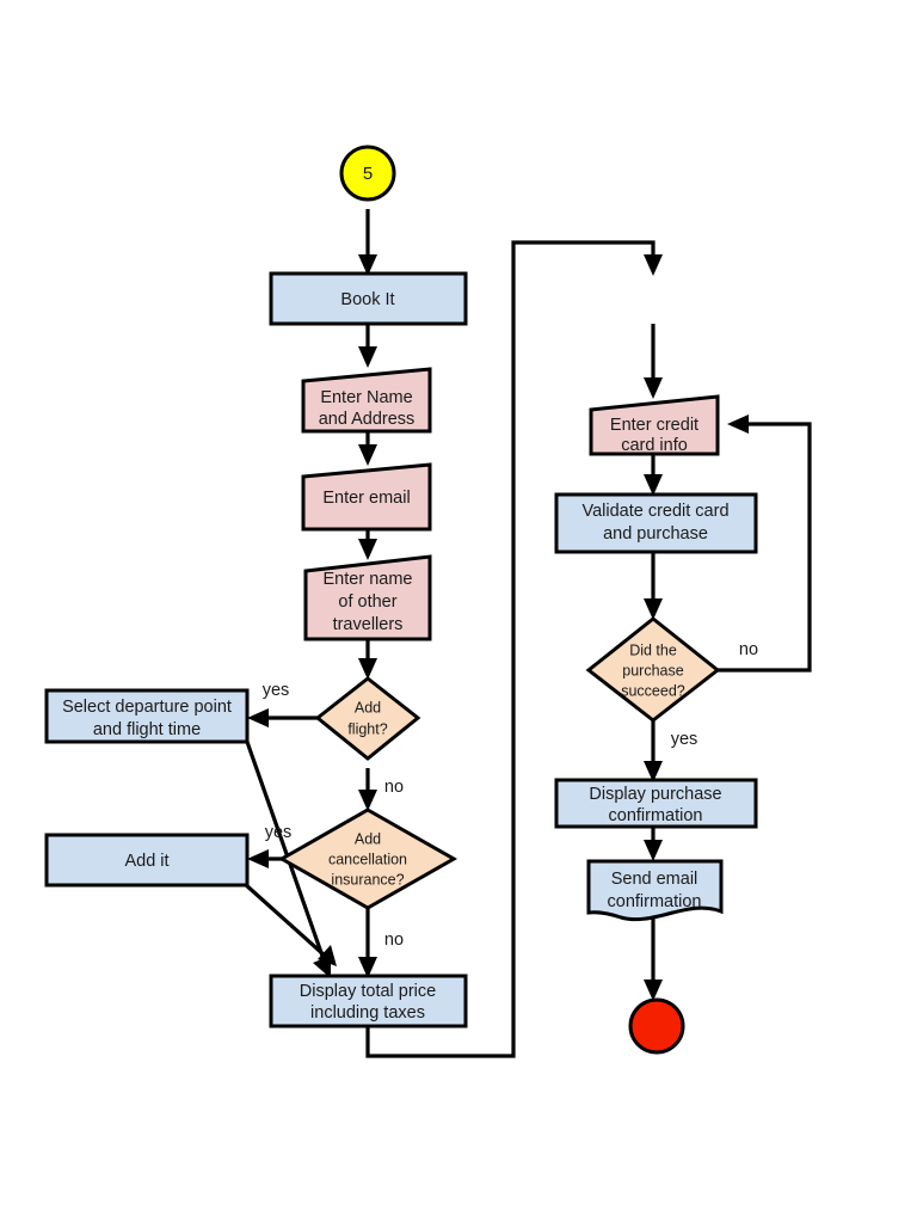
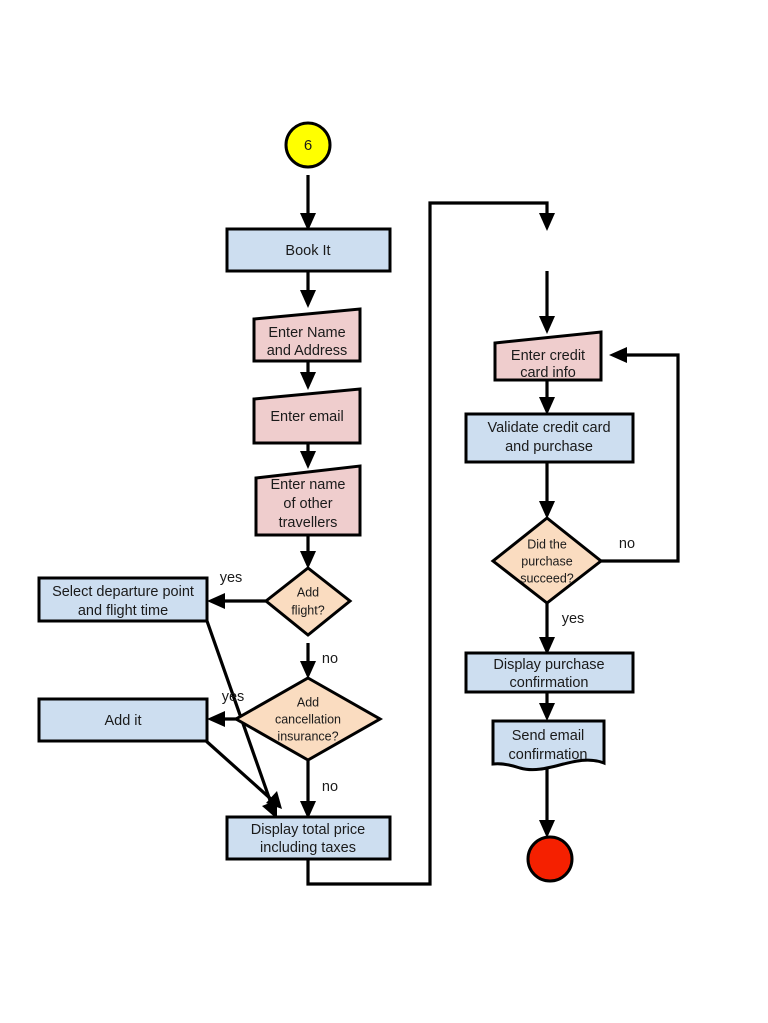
- 5
+ 6
  Book It
  Enter Name
  and Address
  Enter email
  Enter name
  of other
  travellers
  Add
  flight?
  Select departure point
  and flight time
  Add
  cancellation
  insurance?
  Add it
  Display total price
  including taxes
  Enter credit
  card info
  Validate credit card
  and purchase
  Did the
  purchase
  succeed?
  Display purchase
  confirmation
  Send email
  confirmation
  yes
  no
  yes
  no
  no
  yes
